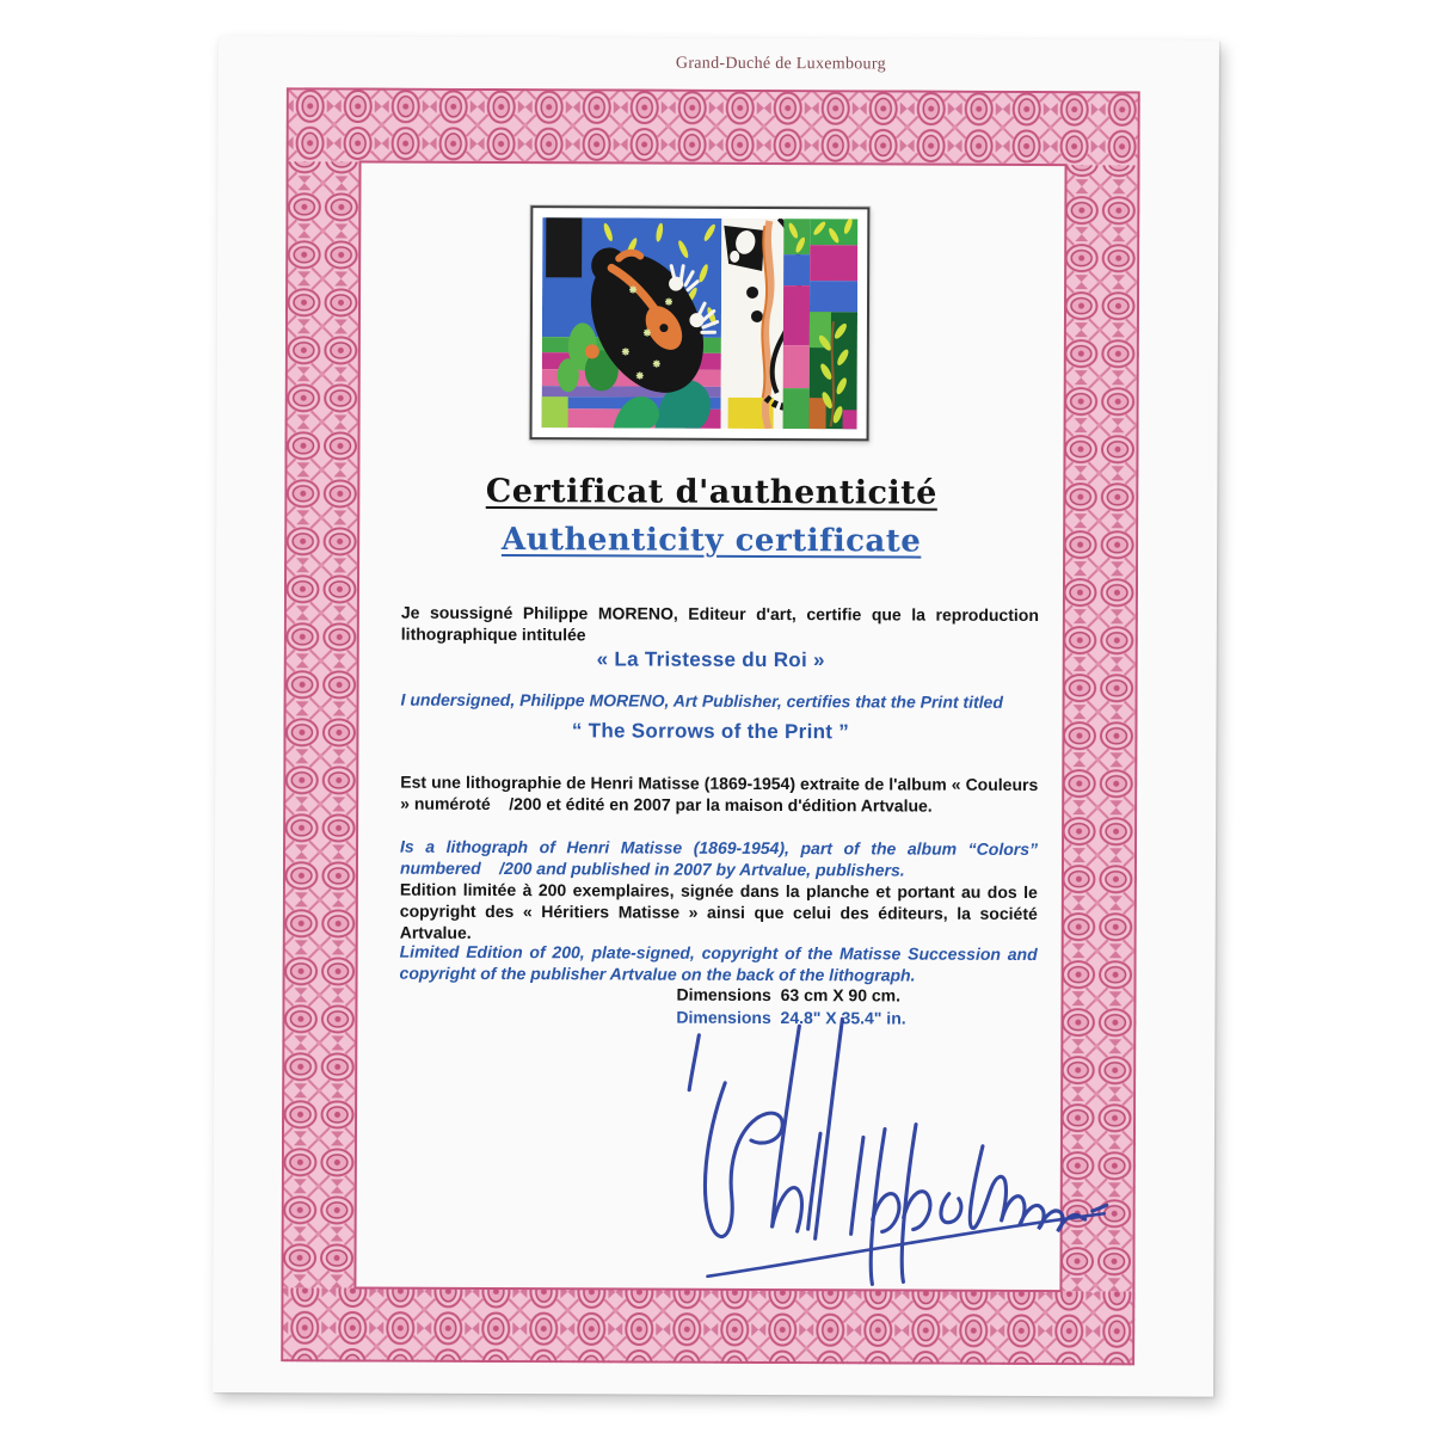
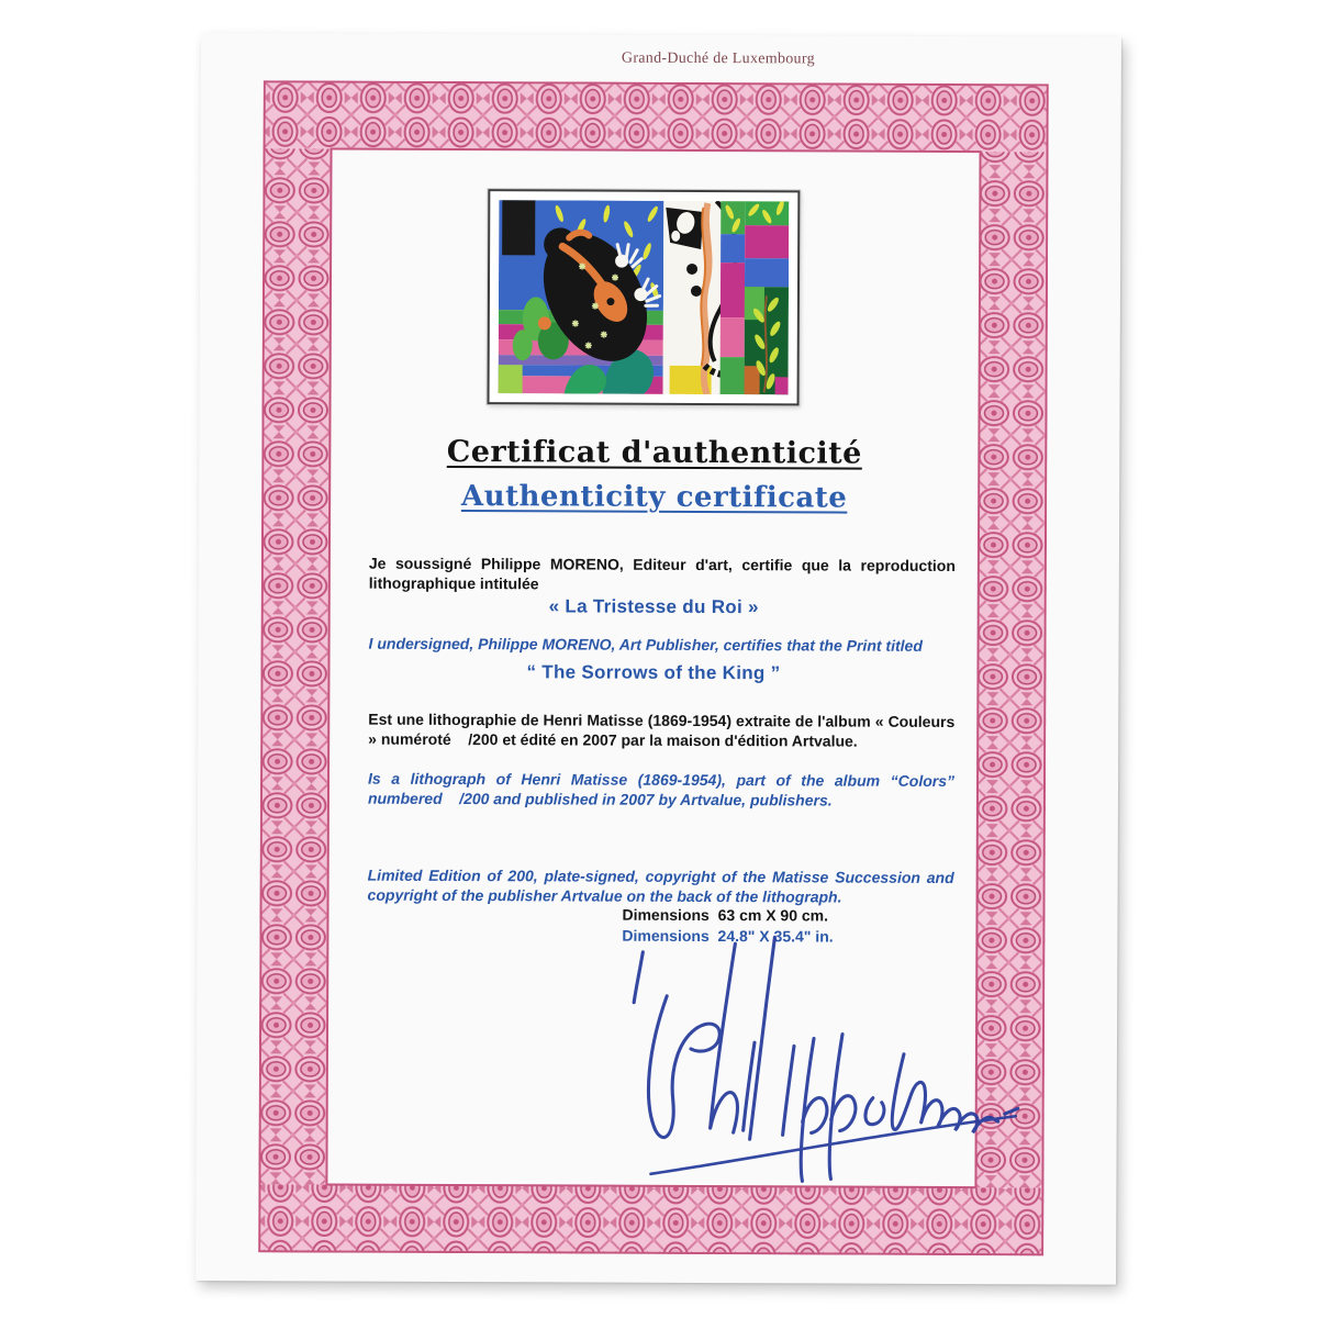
  Grand-Duché de Luxembourg
  Certificat d'authenticité
  Authenticity certificate
  Je soussigné Philippe MORENO, Editeur d'art, certifie que la reproduction lithographique intitulée
  « La Tristesse du Roi »
  I undersigned, Philippe MORENO, Art Publisher, certifies that the Print titled
- “ The Sorrows of the Print ”
+ “ The Sorrows of the King ”
  Est une lithographie de Henri Matisse (1869-1954) extraite de l'album « Couleurs » numéroté /200 et édité en 2007 par la maison d'édition Artvalue.
  Is a lithograph of Henri Matisse (1869-1954), part of the album “Colors” numbered /200 and published in 2007 by Artvalue, publishers.
- Edition limitée à 200 exemplaires, signée dans la planche et portant au dos le copyright des « Héritiers Matisse » ainsi que celui des éditeurs, la société Artvalue.
  Limited Edition of 200, plate-signed, copyright of the Matisse Succession and copyright of the publisher Artvalue on the back of the lithograph.
  Dimensions 63 cm X 90 cm.
  Dimensions 24.8" X 35.4" in.
